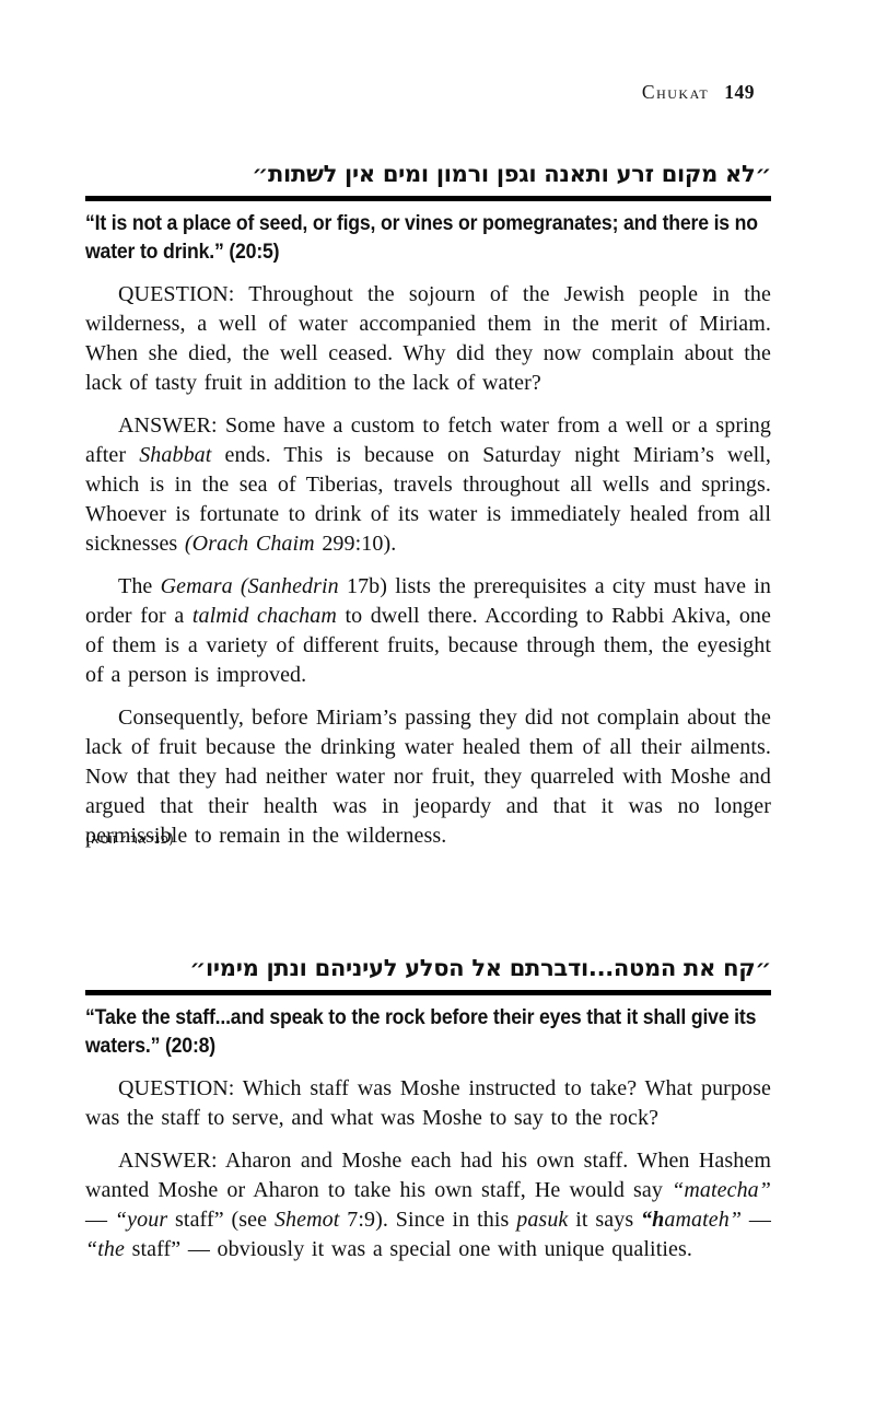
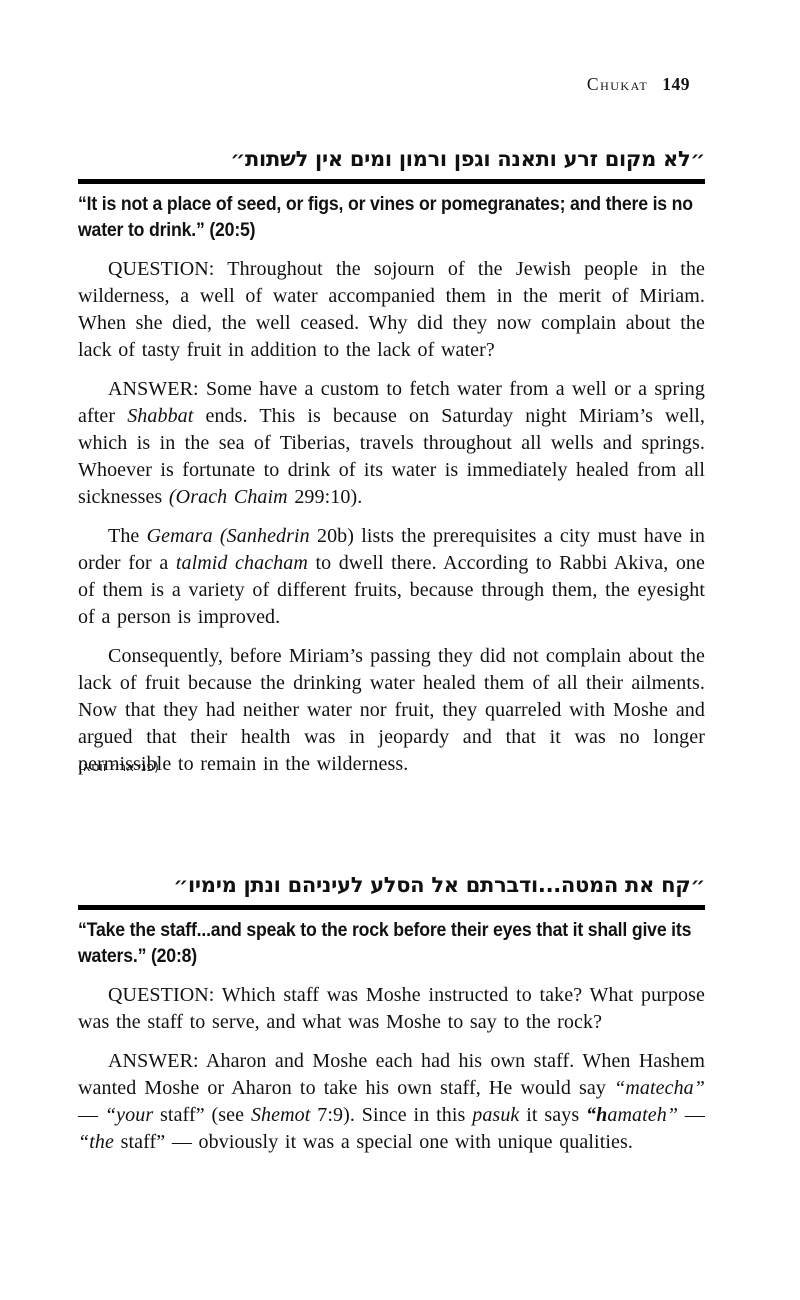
  Chukat 149
  ״לא מקום זרע ותאנה וגפן ורמון ומים אין לשתות״
  “It is not a place of seed, or figs, or vines or pomegranates; and there is no water to drink.” (20:5)
  QUESTION: Throughout the sojourn of the Jewish people in the wilderness, a well of water accompanied them in the merit of Miriam. When she died, the well ceased. Why did they now complain about the lack of tasty fruit in addition to the lack of water?
  ANSWER: Some have a custom to fetch water from a well or a spring after Shabbat ends. This is because on Saturday night Miriam’s well, which is in the sea of Tiberias, travels throughout all wells and springs. Whoever is fortunate to drink of its water is immediately healed from all sicknesses (Orach Chaim 299:10).
- The Gemara (Sanhedrin 17b) lists the prerequisites a city must have in order for a talmid chacham to dwell there. According to Rabbi Akiva, one of them is a variety of different fruits, because through them, the eyesight of a person is improved.
+ The Gemara (Sanhedrin 20b) lists the prerequisites a city must have in order for a talmid chacham to dwell there. According to Rabbi Akiva, one of them is a variety of different fruits, because through them, the eyesight of a person is improved.
  Consequently, before Miriam’s passing they did not complain about the lack of fruit because the drinking water healed them of all their ailments. Now that they had neither water nor fruit, they quarreled with Moshe and argued that their health was in jeopardy and that it was no longer permissible to remain in the wilderness.
  (פני ארי׳ זוטא)
  ״קח את המטה...ודברתם אל הסלע לעיניהם ונתן מימיו״
  “Take the staff...and speak to the rock before their eyes that it shall give its waters.” (20:8)
  QUESTION: Which staff was Moshe instructed to take? What purpose was the staff to serve, and what was Moshe to say to the rock?
  ANSWER: Aharon and Moshe each had his own staff. When Hashem wanted Moshe or Aharon to take his own staff, He would say “matecha” — “your staff” (see Shemot 7:9). Since in this pasuk it says “hamateh” — “the staff” — obviously it was a special one with unique qualities.
